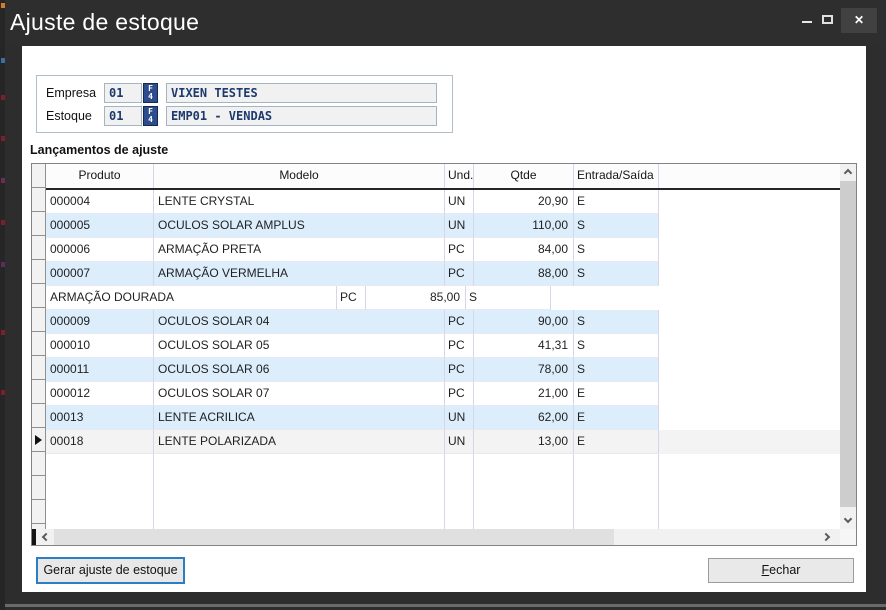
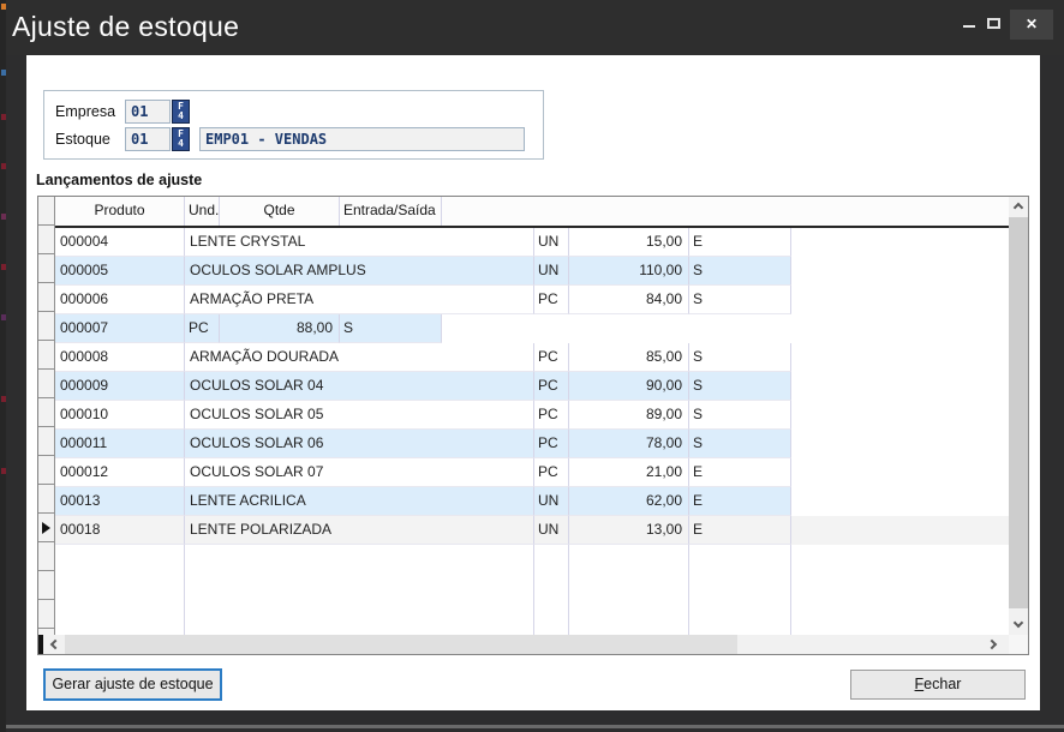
  Ajuste de estoque
  ✕
  Empresa
  01
  F4
- VIXEN TESTES
  Estoque
  01
  F4
  EMP01 - VENDAS
  Lançamentos de ajuste
  Produto
- Modelo
  Und.
  Qtde
  Entrada/Saída
  000004
  LENTE CRYSTAL
  UN
- 20,90
+ 15,00
  E
  000005
  OCULOS SOLAR AMPLUS
  UN
  110,00
  S
  000006
  ARMAÇÃO PRETA
  PC
  84,00
  S
  000007
- ARMAÇÃO VERMELHA
  PC
  88,00
  S
+ 000008
  ARMAÇÃO DOURADA
  PC
  85,00
  S
  000009
  OCULOS SOLAR 04
  PC
  90,00
  S
  000010
  OCULOS SOLAR 05
  PC
- 41,31
+ 89,00
  S
  000011
  OCULOS SOLAR 06
  PC
  78,00
  S
  000012
  OCULOS SOLAR 07
  PC
  21,00
  E
  00013
  LENTE ACRILICA
  UN
  62,00
  E
  00018
  LENTE POLARIZADA
  UN
  13,00
  E
  Gerar ajuste de estoque
  Fechar
